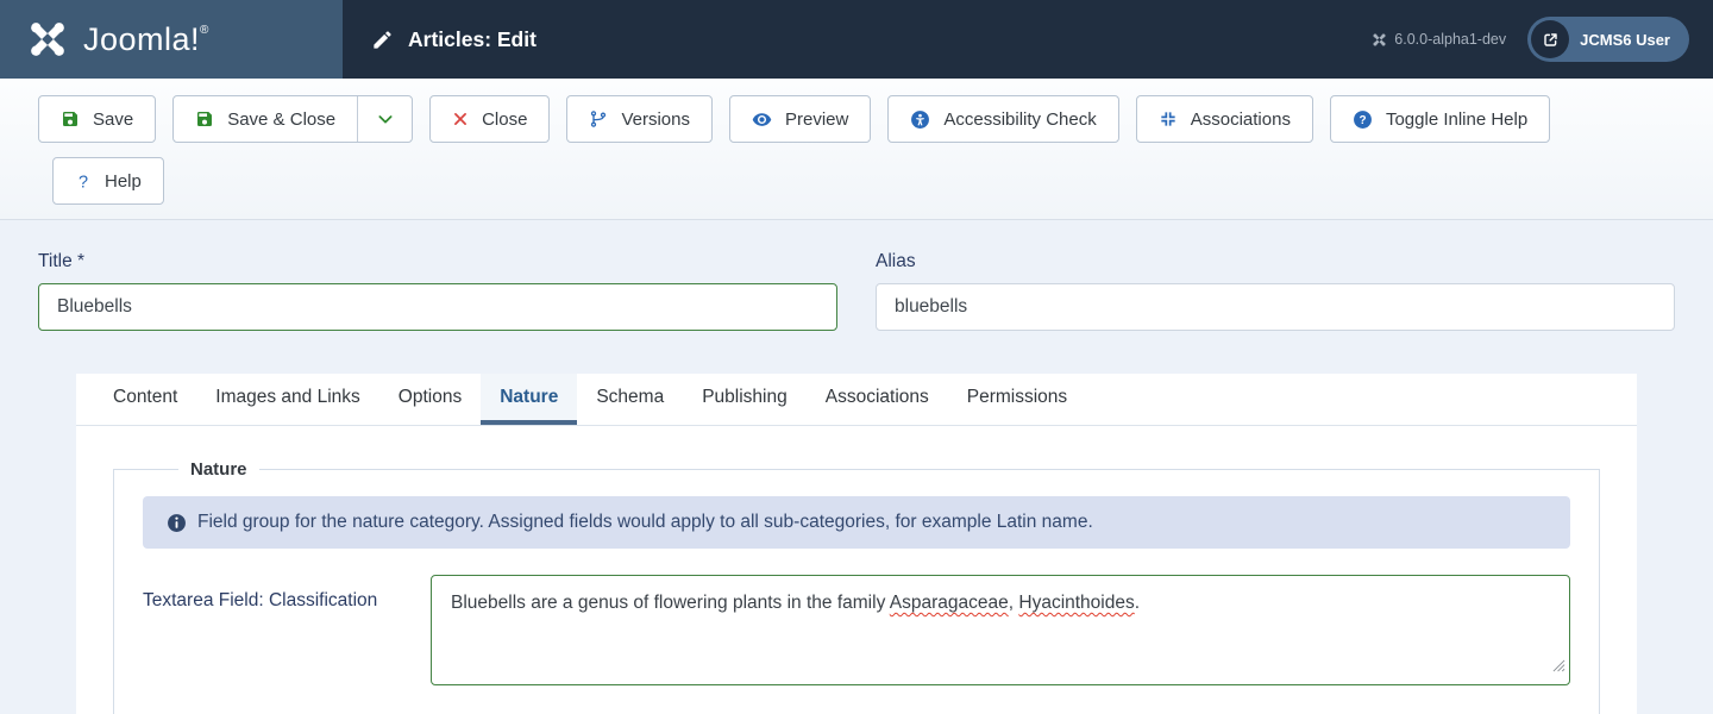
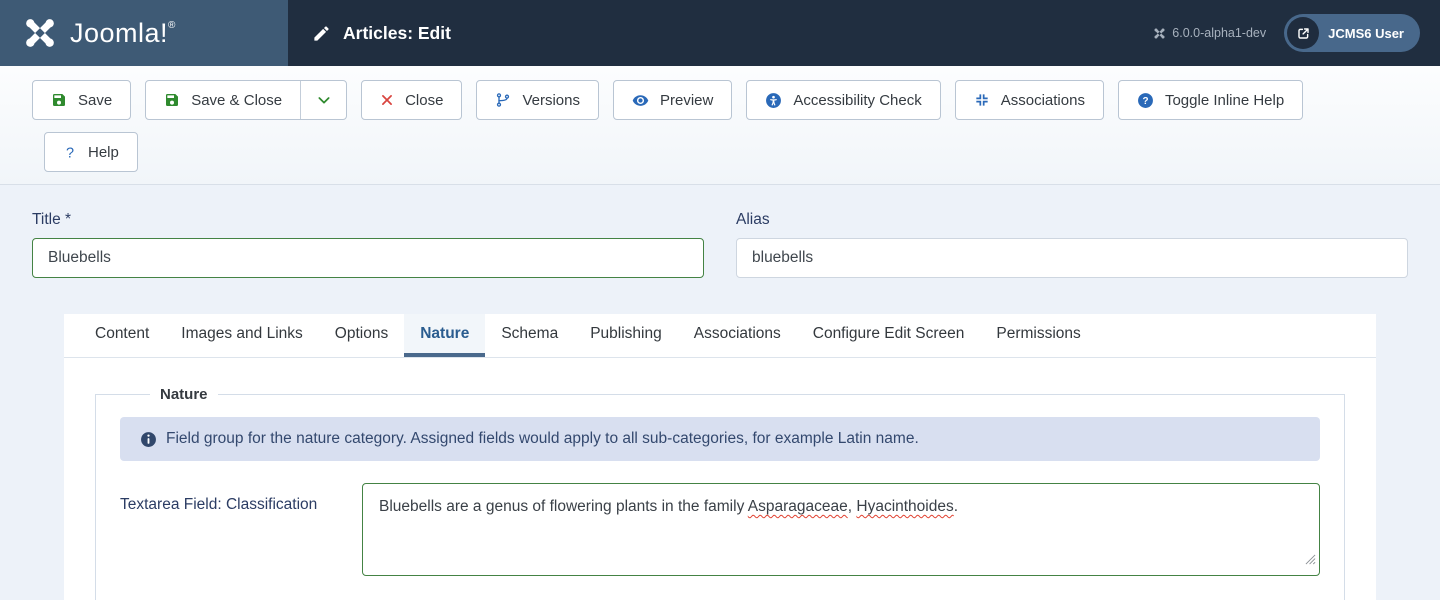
  Joomla!
  ®
  Articles: Edit
  6.0.0-alpha1-dev
  JCMS6 User
  Save
  Save & Close
  Close
  Versions
  Preview
  Accessibility Check
  Associations
  ?
  Toggle Inline Help
  ?
  Help
  Title *
  Bluebells
  Alias
  bluebells
  Content
  Images and Links
  Options
  Nature
  Schema
  Publishing
  Associations
+ Configure Edit Screen
  Permissions
  Nature
  Field group for the nature category. Assigned fields would apply to all sub-categories, for example Latin name.
  Textarea Field: Classification
  Bluebells are a genus of flowering plants in the family Asparagaceae, Hyacinthoides.
